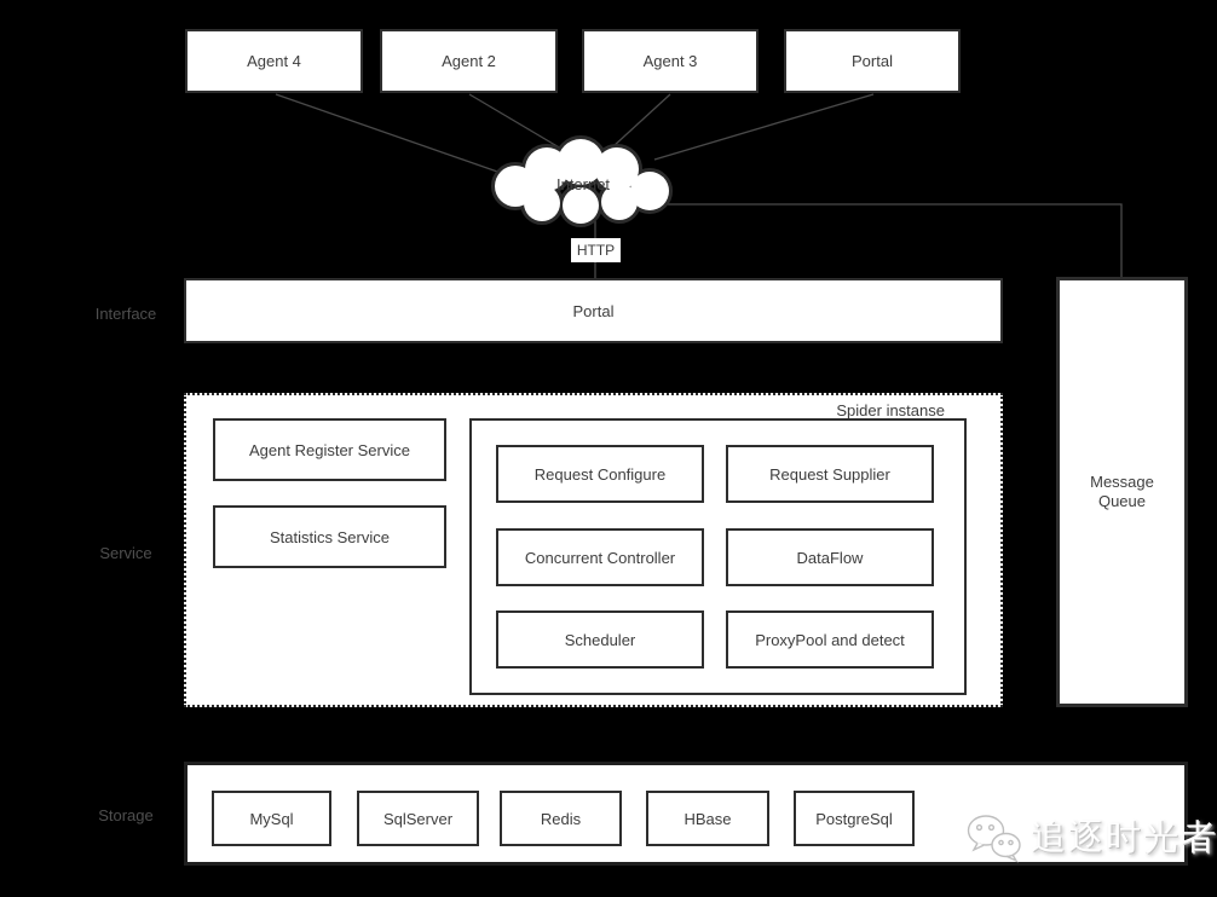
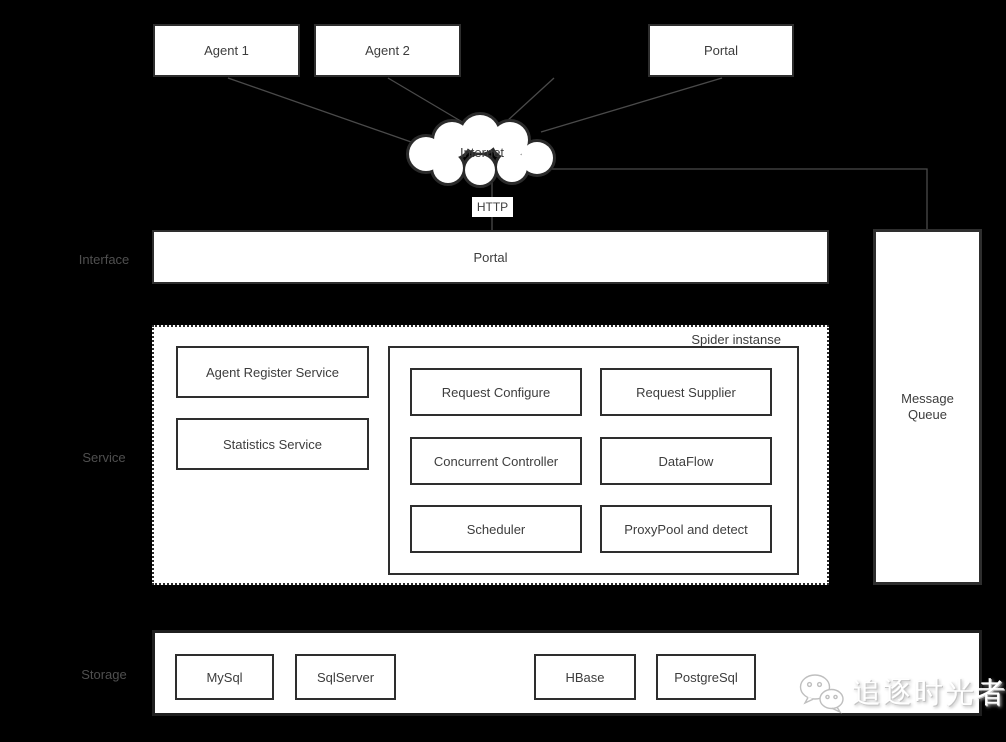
  Internet
- Agent 4
+ Agent 1
  Agent 2
- Agent 3
  Portal
  HTTP
  Interface
  Service
  Storage
  Portal
  Message
  Queue
  Spider instanse
  Agent Register Service
  Statistics Service
  Request Configure
  Request Supplier
  Concurrent Controller
  DataFlow
  Scheduler
  ProxyPool and detect
  MySql
  SqlServer
- Redis
  HBase
  PostgreSql
  追逐时光者
